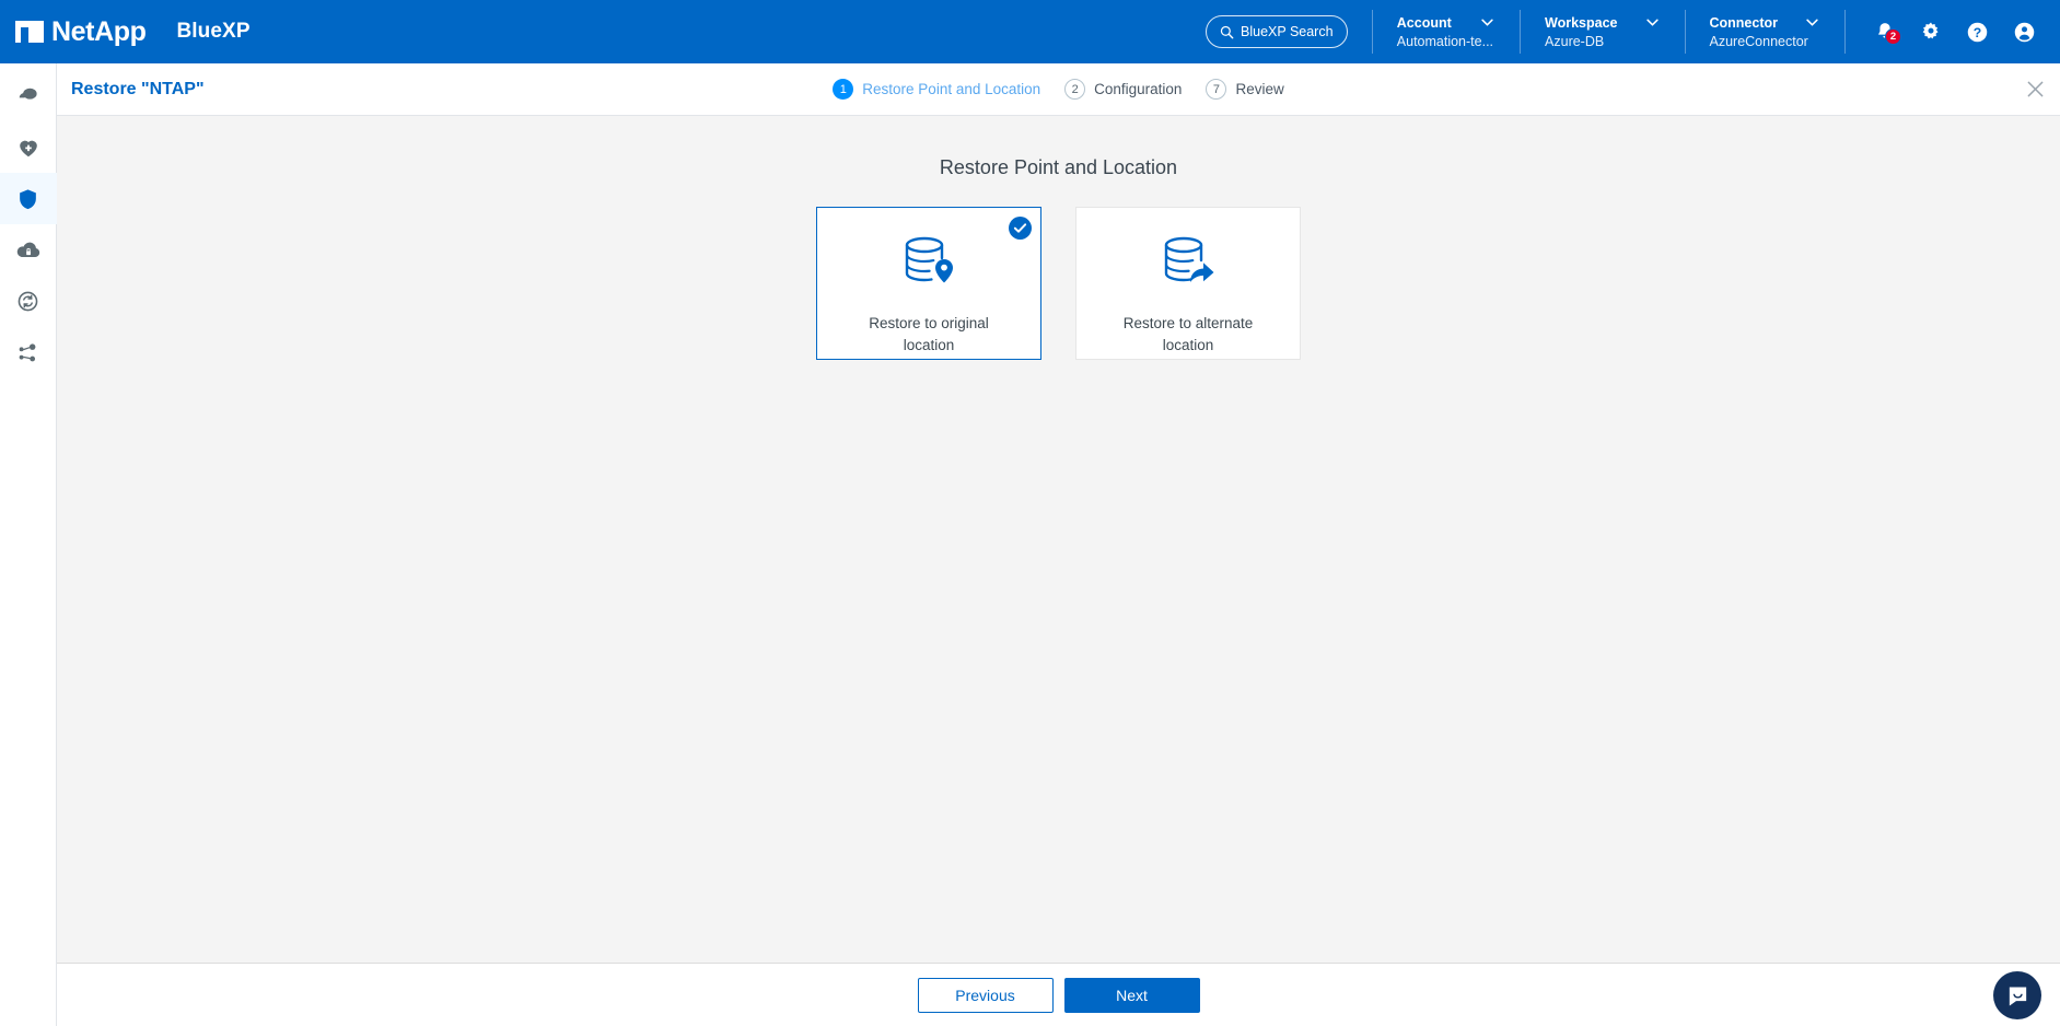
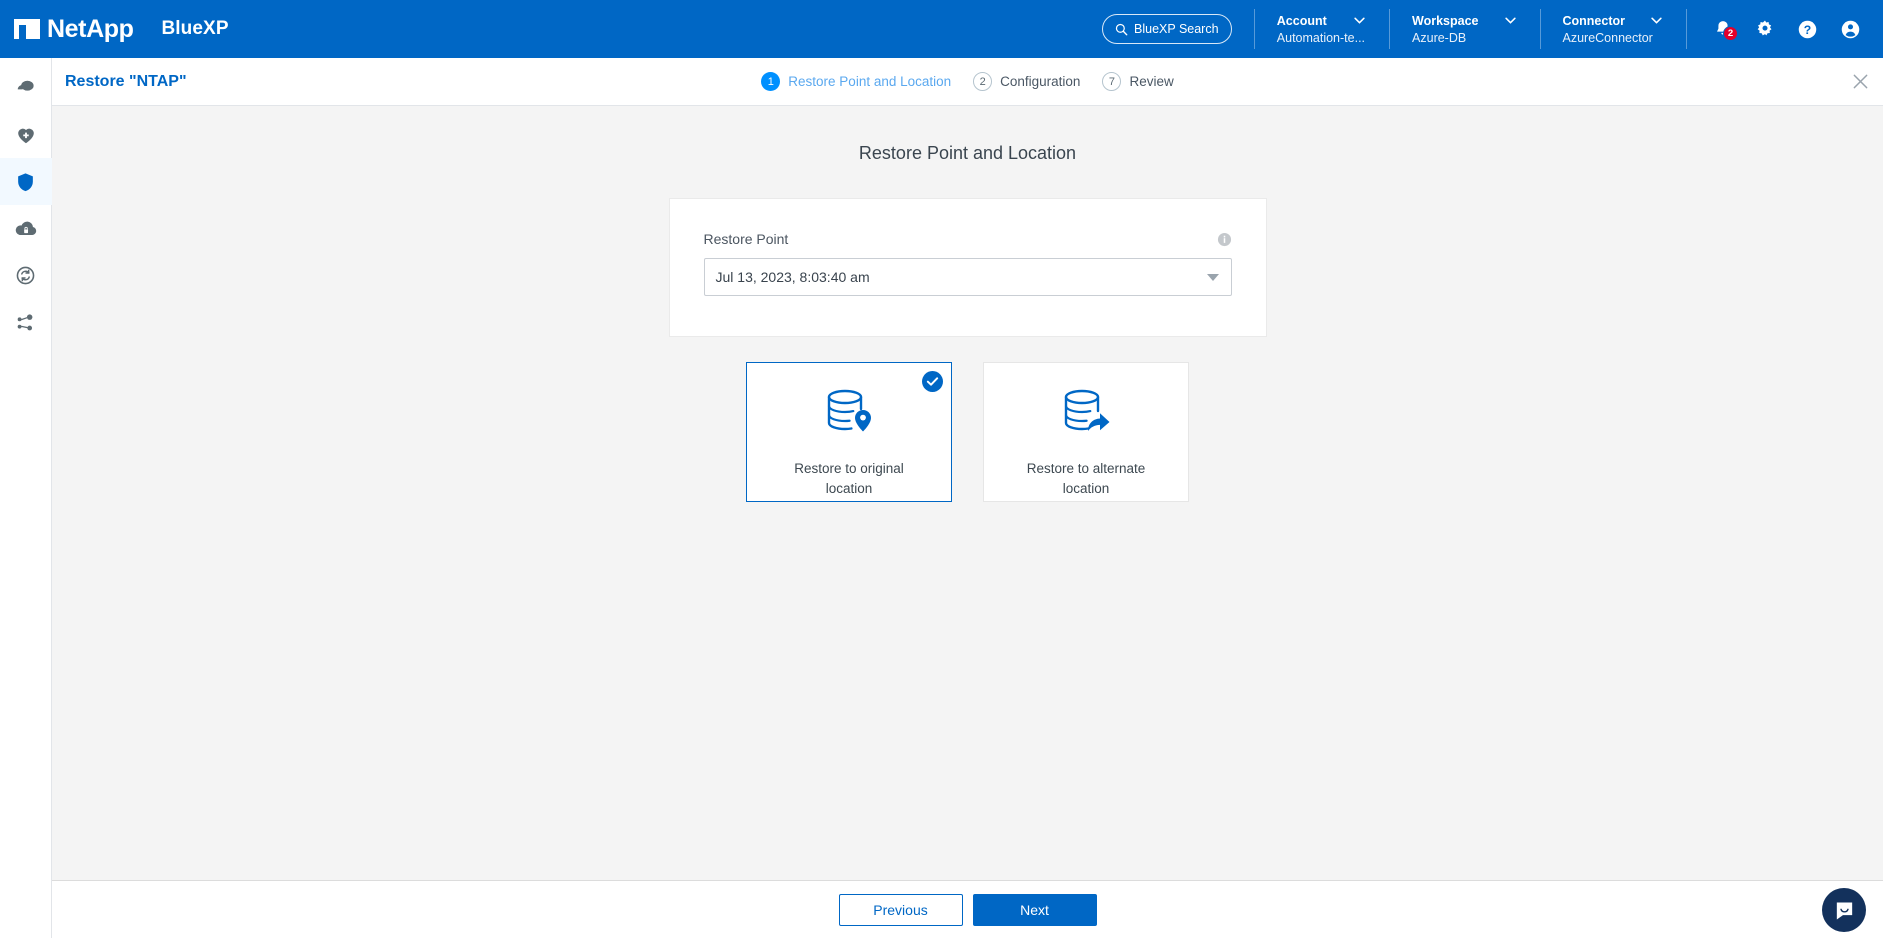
  NetApp
  BlueXP
  BlueXP Search
  Account
  Automation-te...
  Workspace
  Azure-DB
  Connector
  AzureConnector
  2
  ?
  Restore "NTAP"
  1
  Restore Point and Location
  2
  Configuration
  7
  Review
  Restore Point and Location
+ Restore Point
+ Jul 13, 2023, 8:03:40 am
  Restore to original location
  Restore to alternate location
  Previous
  Next
